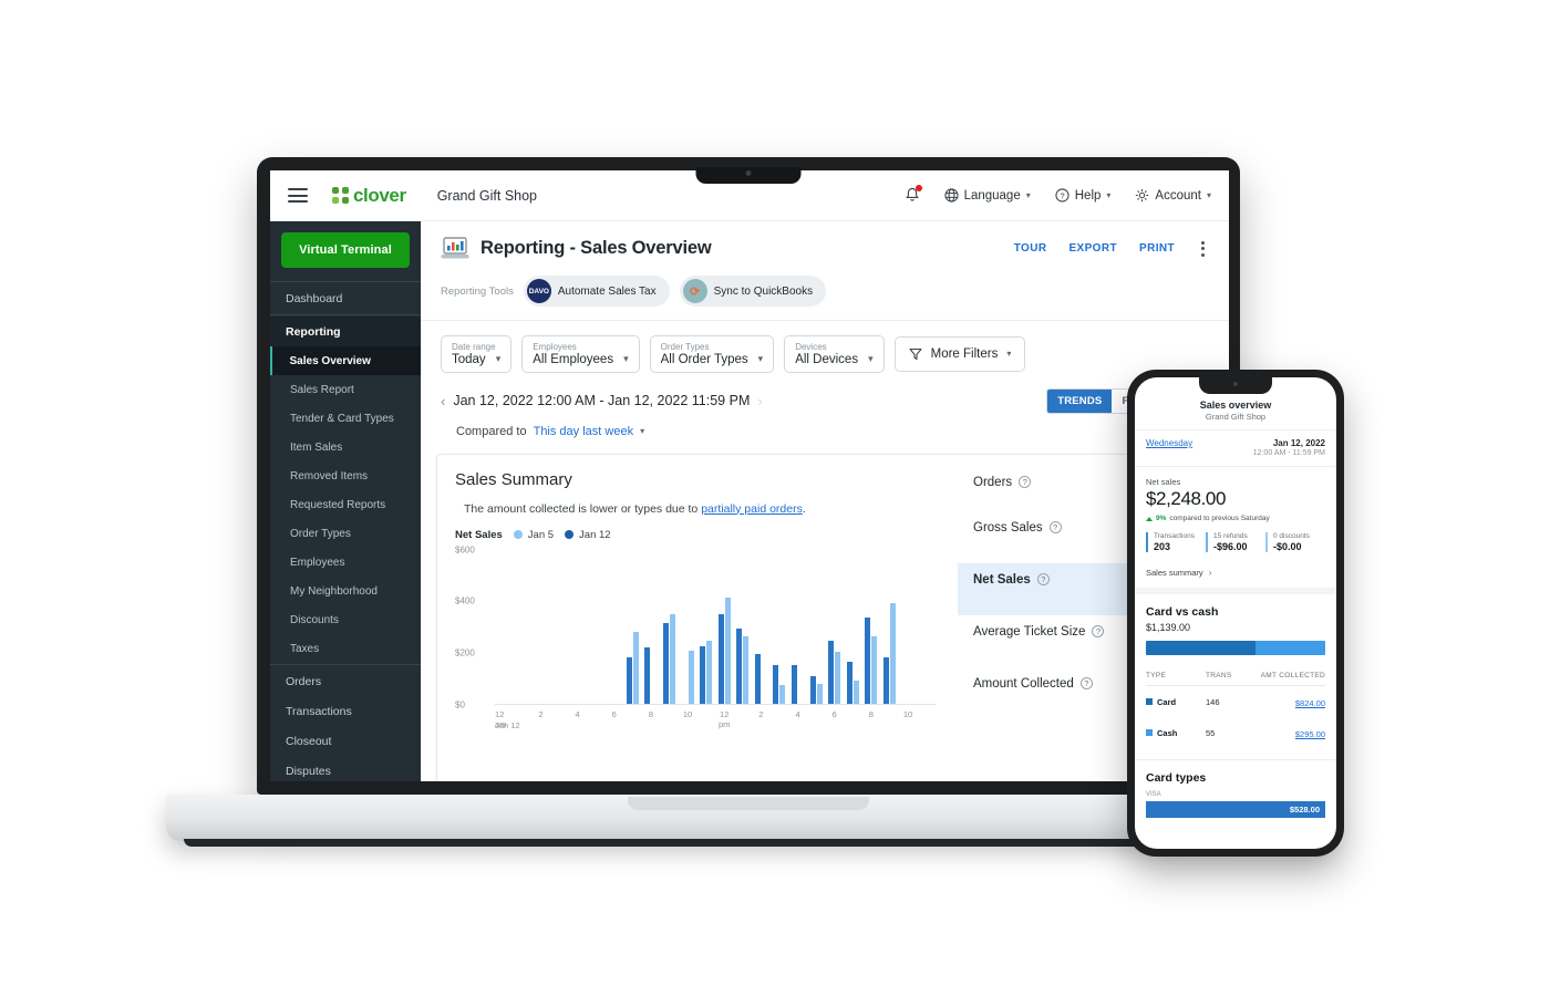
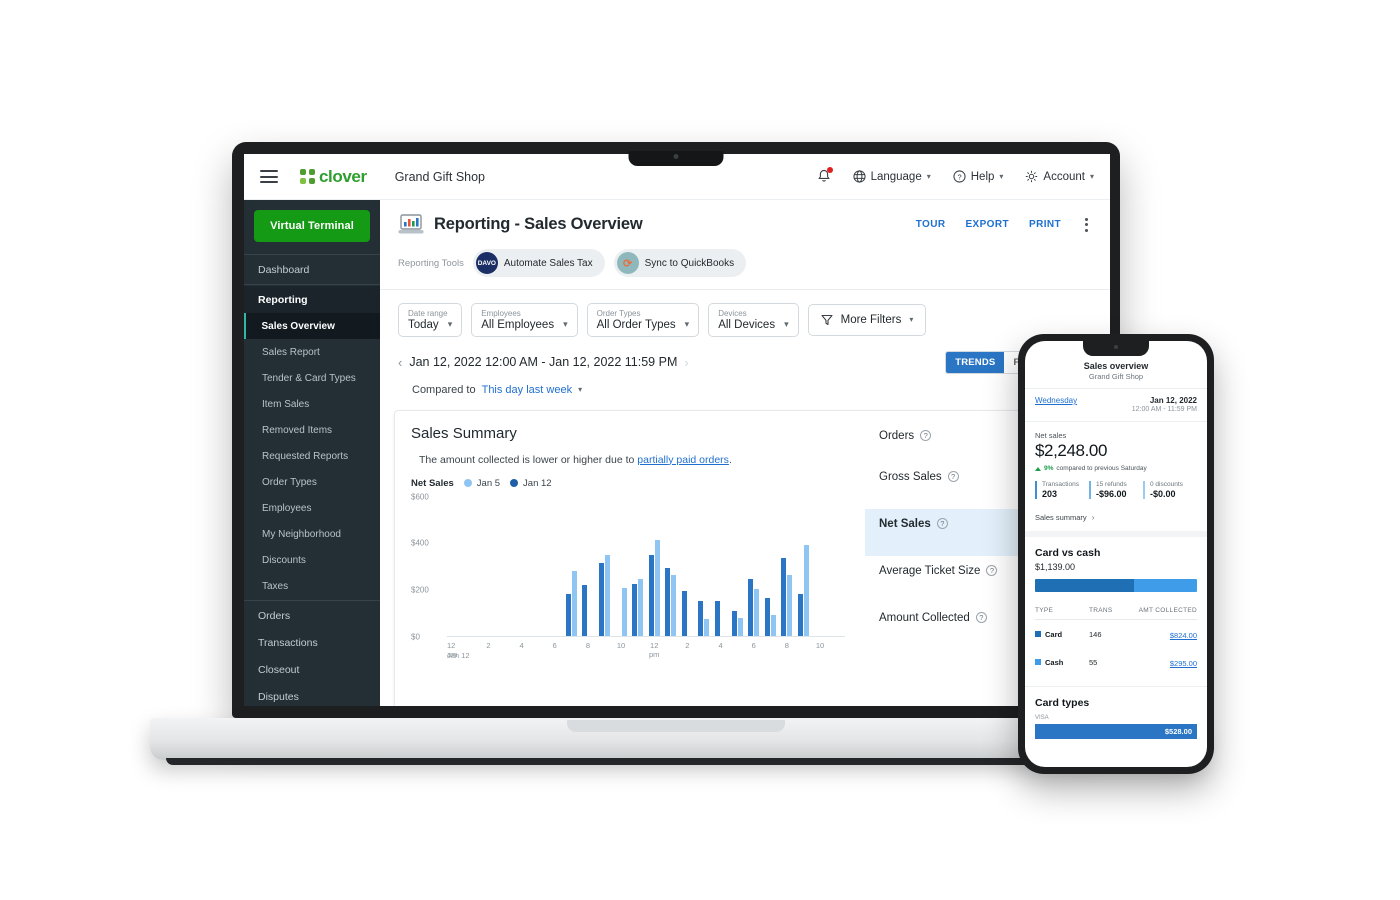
  clover
  Grand Gift Shop
  Language
  ▾
  ?
  Help
  ▾
  Account
  ▾
  Virtual Terminal
  Dashboard
  Reporting
  Sales Overview
  Sales Report
  Tender & Card Types
  Item Sales
  Removed Items
  Requested Reports
  Order Types
  Employees
  My Neighborhood
  Discounts
  Taxes
  Orders
  Transactions
  Closeout
  Disputes
  Reporting - Sales Overview
  TOUR
  EXPORT
  PRINT
  Reporting Tools
  Automate Sales Tax
  ⟳
  Sync to QuickBooks
  Date range
  Today
  ▾
  Employees
  All Employees
  ▾
  Order Types
  All Order Types
  ▾
  Devices
  All Devices
  ▾
  More Filters
  ▾
  ‹
  Jan 12, 2022 12:00 AM - Jan 12, 2022 11:59 PM
  ›
  TRENDS
  Compared to
  This day last week
  ▾
  Sales Summary
- The amount collected is lower or types due to partially paid orders.
+ The amount collected is lower or higher due to partially paid orders.
  Net Sales
  Jan 5
  Jan 12
  $600
  $400
  $200
  $0
  12 am
  2
  4
  6
  8
  10
  12 pm
  2
  4
  6
  8
  10
  Jan 12
  Orders
  ?
  Gross Sales
  ?
  Net Sales
  ?
  Average Ticket Size
  ?
  Amount Collected
  ?
  Sales overview
  Grand Gift Shop
  Wednesday
  Jan 12, 2022
  Net sales
  $2,248.00
  203
  -$96.00
  -$0.00
  Sales summary
  ›
  Card vs cash
  $1,139.00
  Card
  146
  $824.00
  Cash
  55
  $295.00
  Card types
  $528.00
